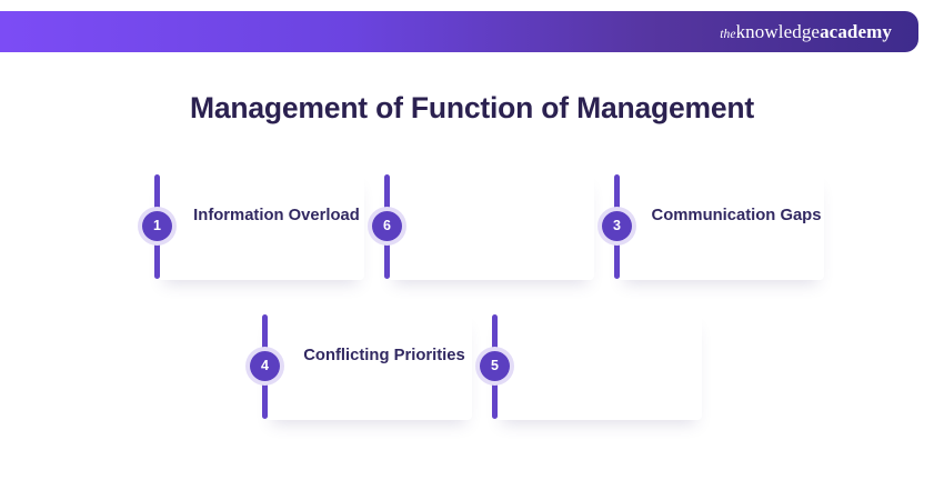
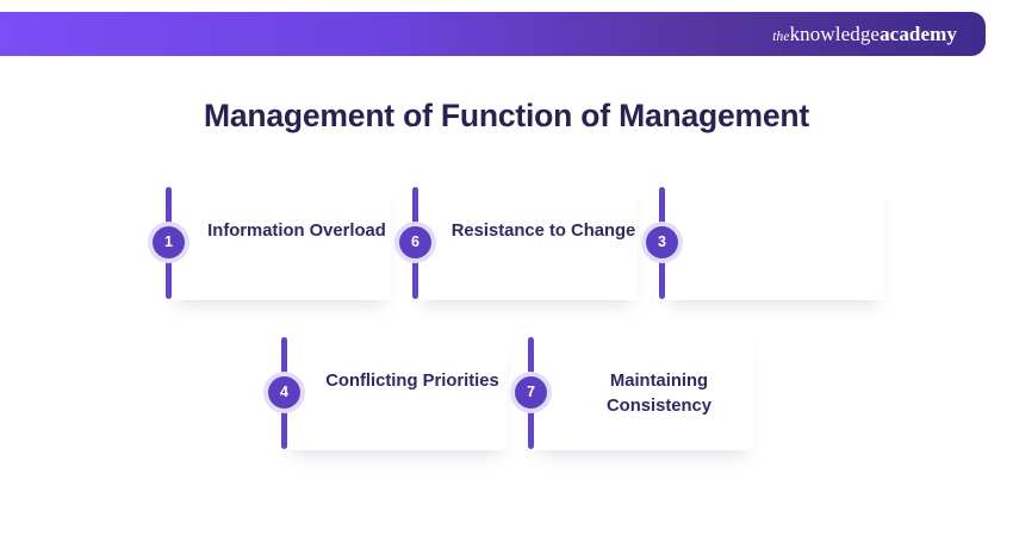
  the
  knowledge
  academy
  Management of Function of Management
  1
  Information Overload
  6
+ Resistance to Change
  3
- Communication Gaps
  4
  Conflicting Priorities
- 5
+ 7
+ Maintaining Consistency
